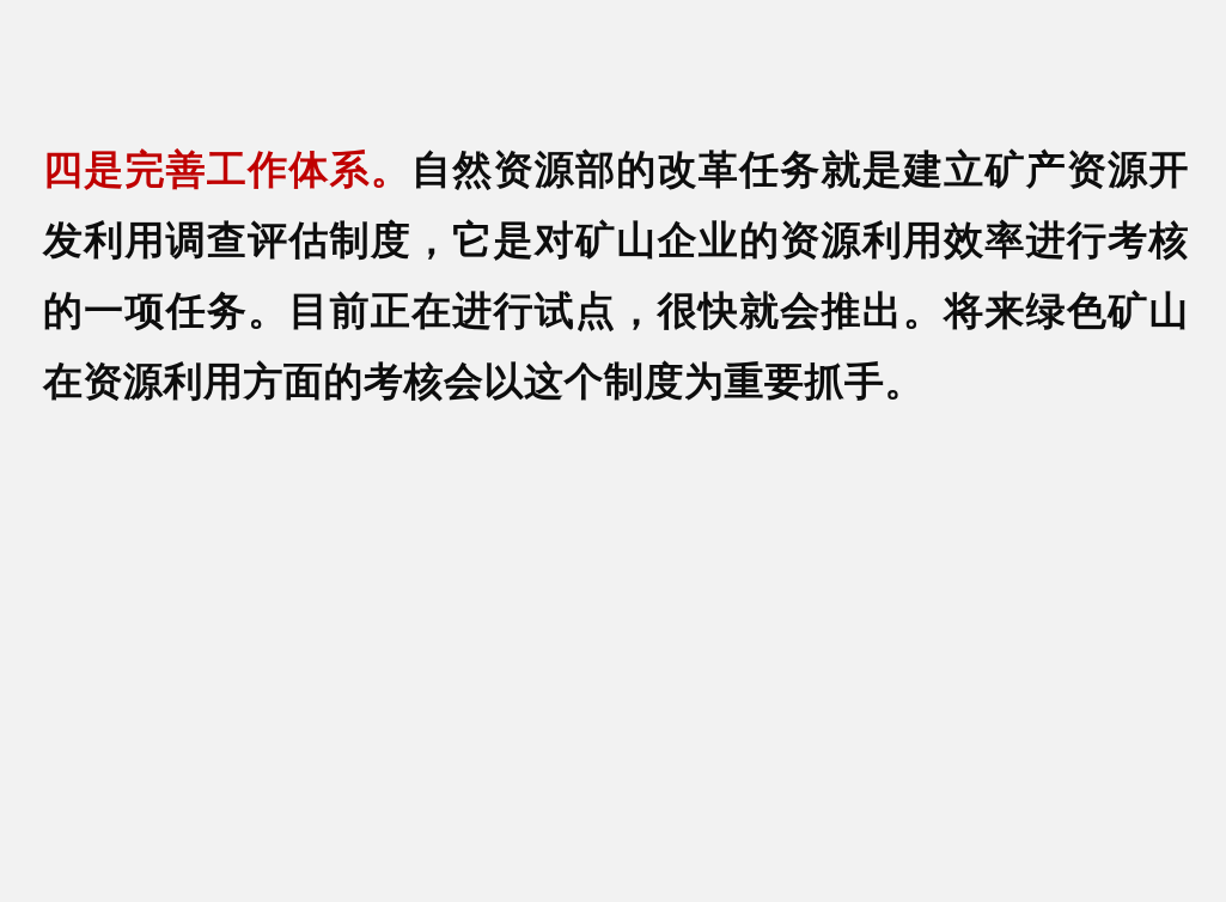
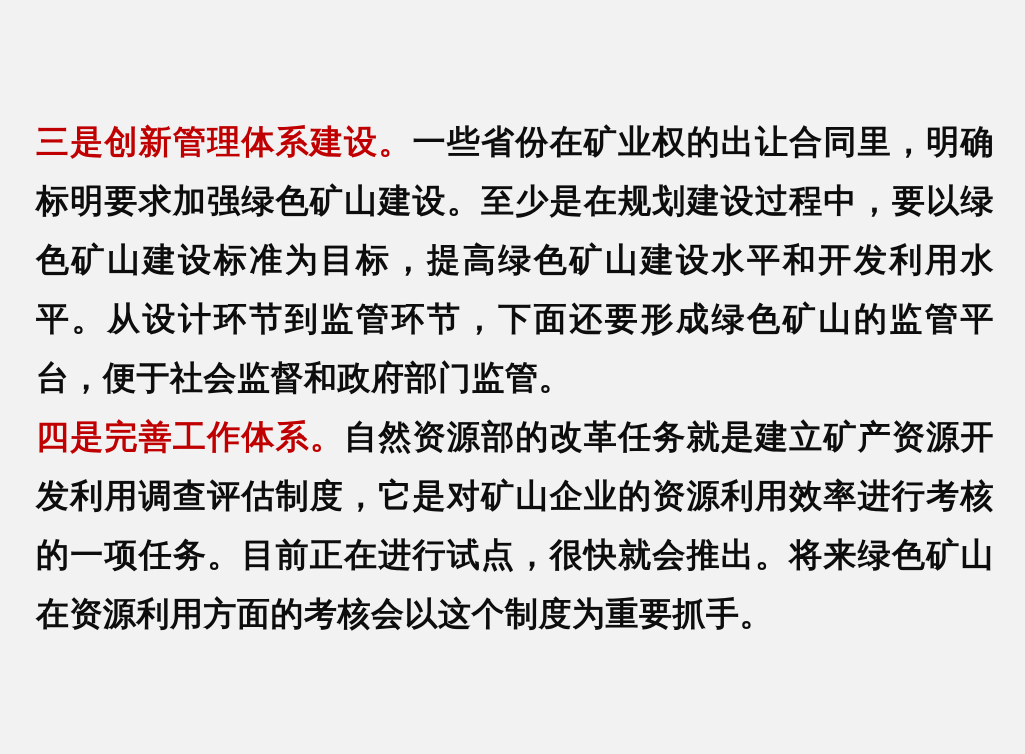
+ 三是创新管理体系建设。一些省份在矿业权的出让合同里，明确标明要求加强绿色矿山建设。至少是在规划建设过程中，要以绿色矿山建设标准为目标，提高绿色矿山建设水平和开发利用水平。从设计环节到监管环节，下面还要形成绿色矿山的监管平台，便于社会监督和政府部门监管。
  四是完善工作体系。自然资源部的改革任务就是建立矿产资源开发利用调查评估制度，它是对矿山企业的资源利用效率进行考核的一项任务。目前正在进行试点，很快就会推出。将来绿色矿山在资源利用方面的考核会以这个制度为重要抓手。
